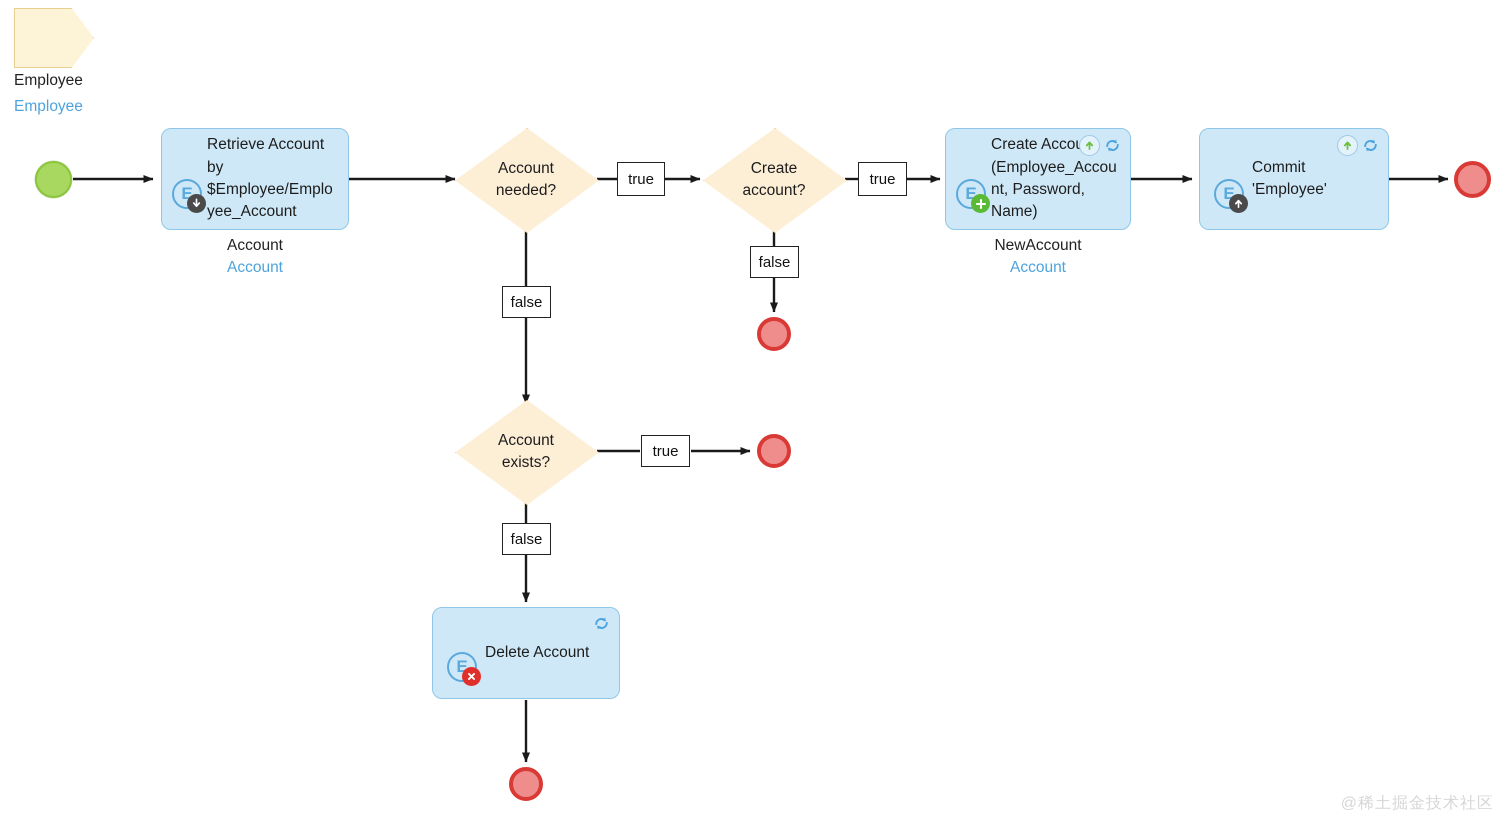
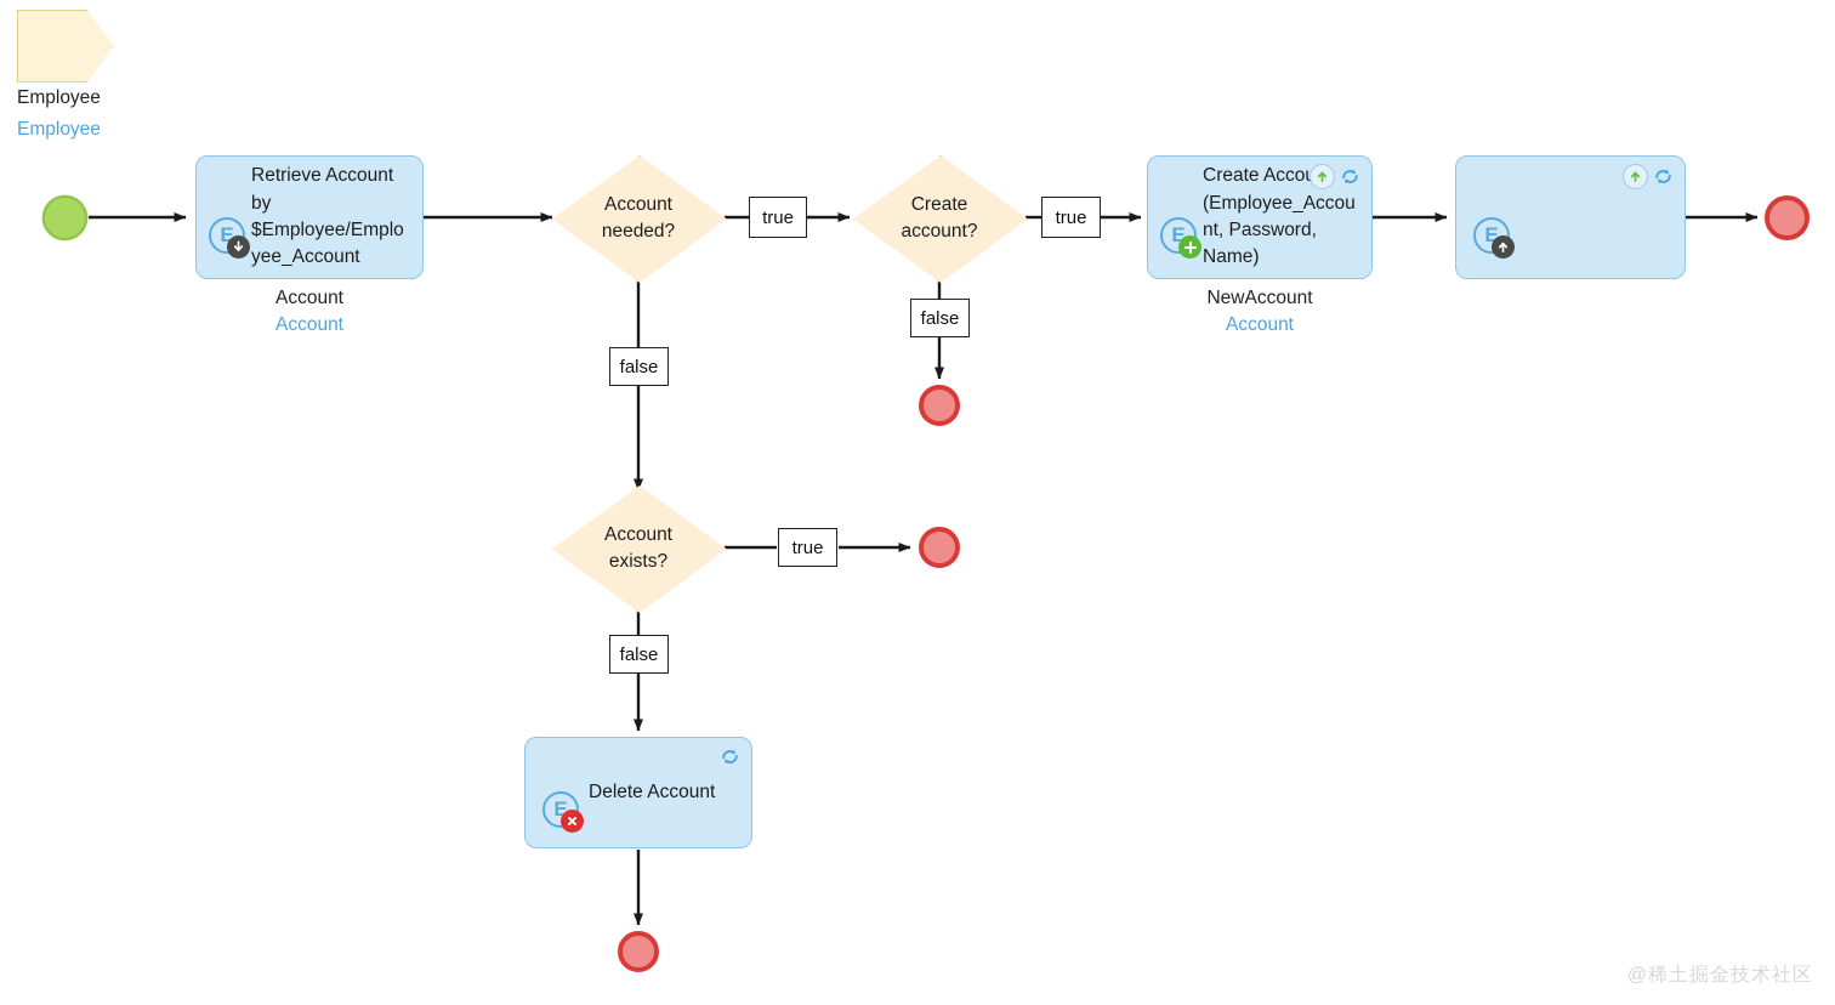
  Employee
  Employee
  E
  Retrieve Account by $Employee/Employee_Account
  Account
  Account
  Account
  needed?
  true
  false
  Create
  account?
  true
  false
  E
  Create Acco (Employee_Account, Password, Name)
  NewAccount
  Account
  E
- Commit 'Employee'
  Account
  exists?
  true
  false
  E
  Delete Account
  @稀土掘金技术社区
